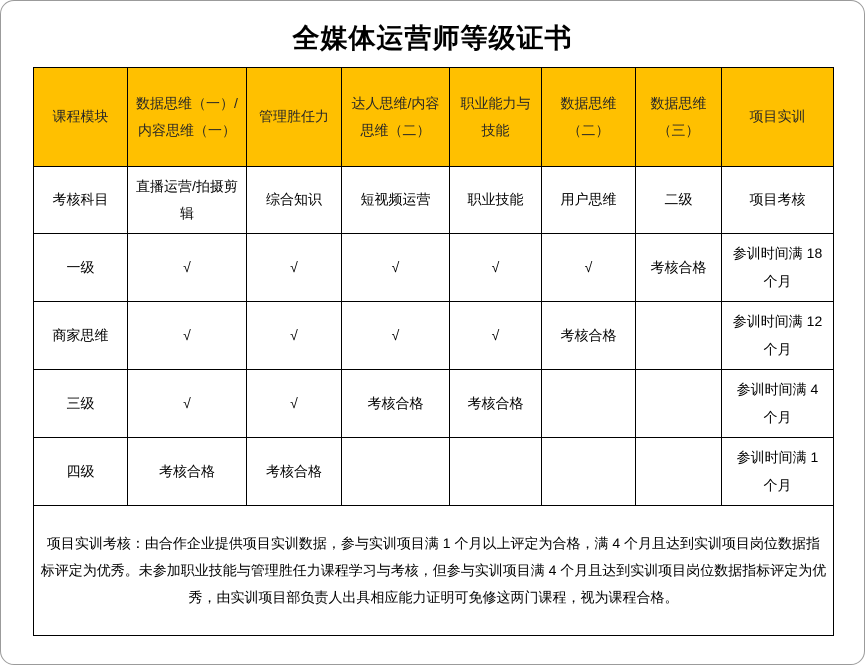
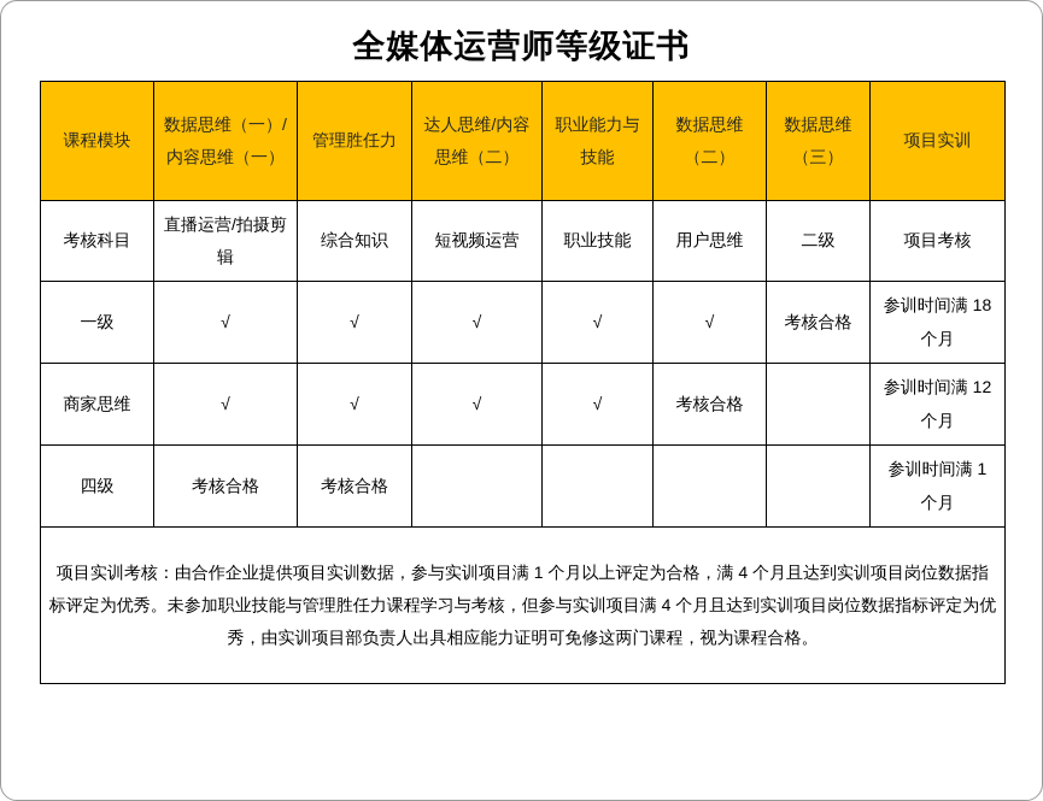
  全媒体运营师等级证书
  课程模块	数据思维（一）/内容思维（一）	管理胜任力	达人思维/内容思维（二）	职业能力与技能	数据思维（二）	数据思维（三）	项目实训
  考核科目	直播运营/拍摄剪辑	综合知识	短视频运营	职业技能	用户思维	二级	项目考核
  一级	√	√	√	√	√	考核合格	参训时间满 18 个月
  商家思维	√	√	√	√	考核合格		参训时间满 12 个月
- 三级	√	√	考核合格	考核合格			参训时间满 4 个月
  四级	考核合格	考核合格					参训时间满 1 个月
  项目实训考核：由合作企业提供项目实训数据，参与实训项目满 1 个月以上评定为合格，满 4 个月且达到实训项目岗位数据指标评定为优秀。未参加职业技能与管理胜任力课程学习与考核，但参与实训项目满 4 个月且达到实训项目岗位数据指标评定为优秀，由实训项目部负责人出具相应能力证明可免修这两门课程，视为课程合格。
